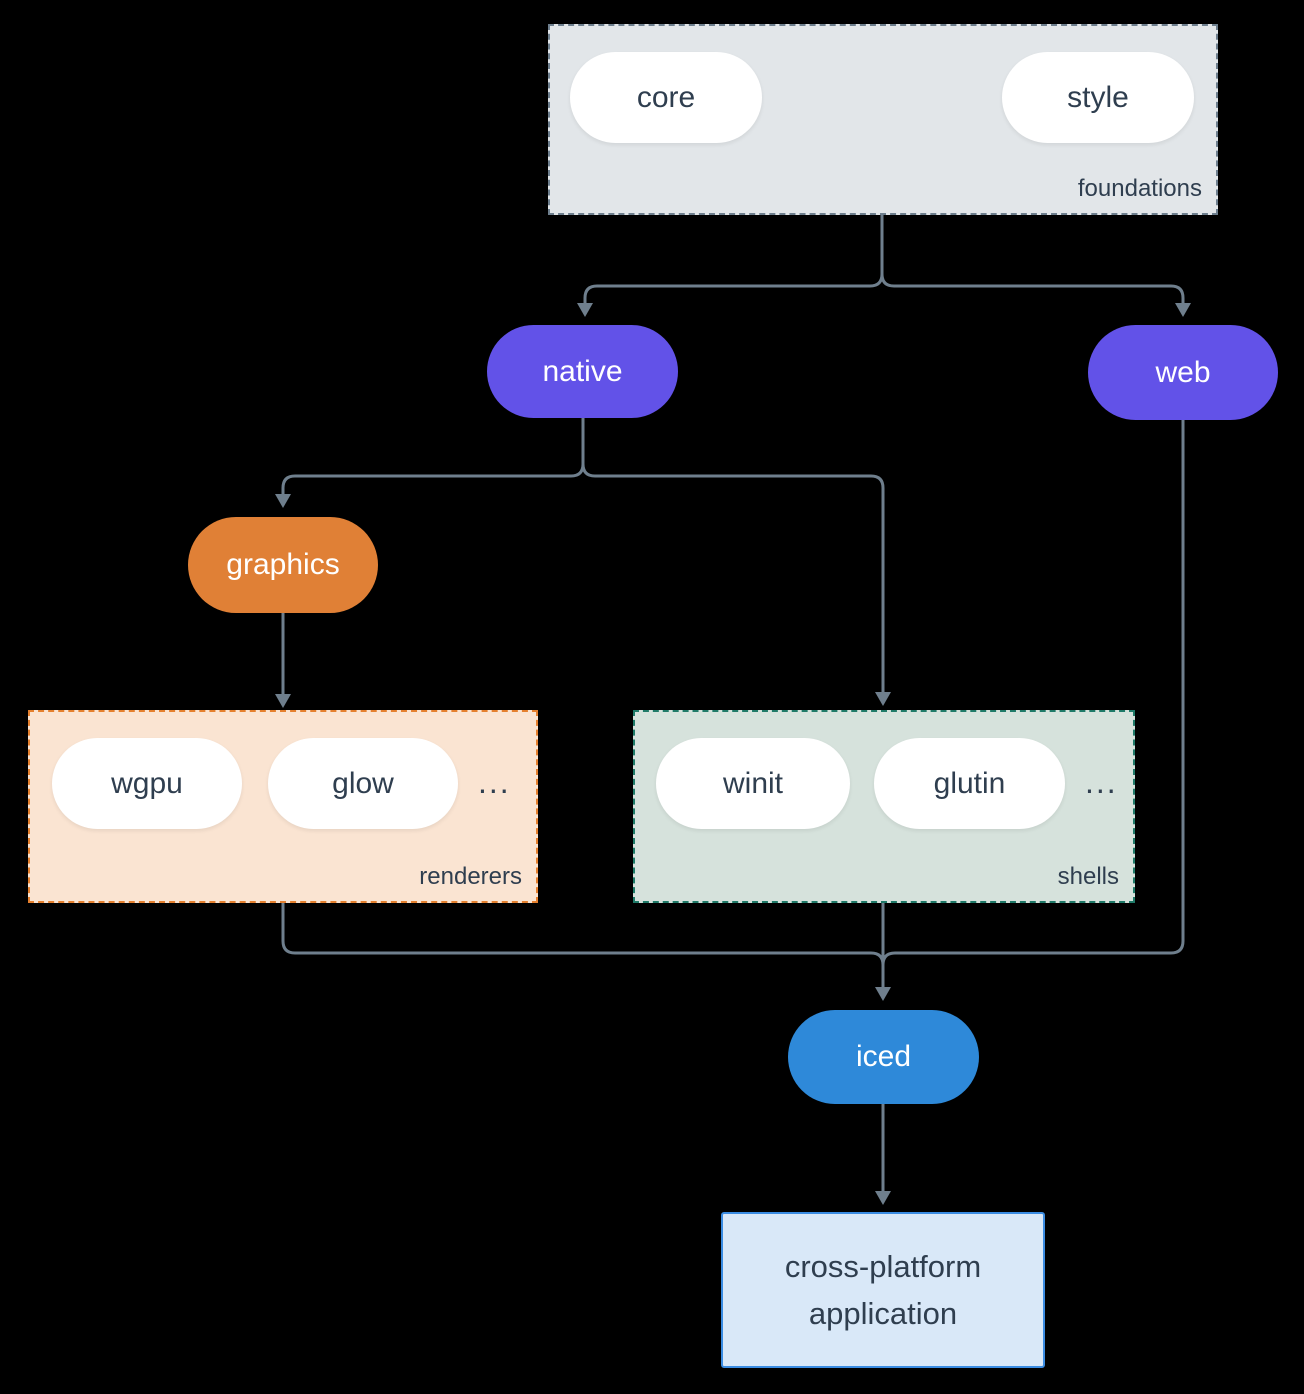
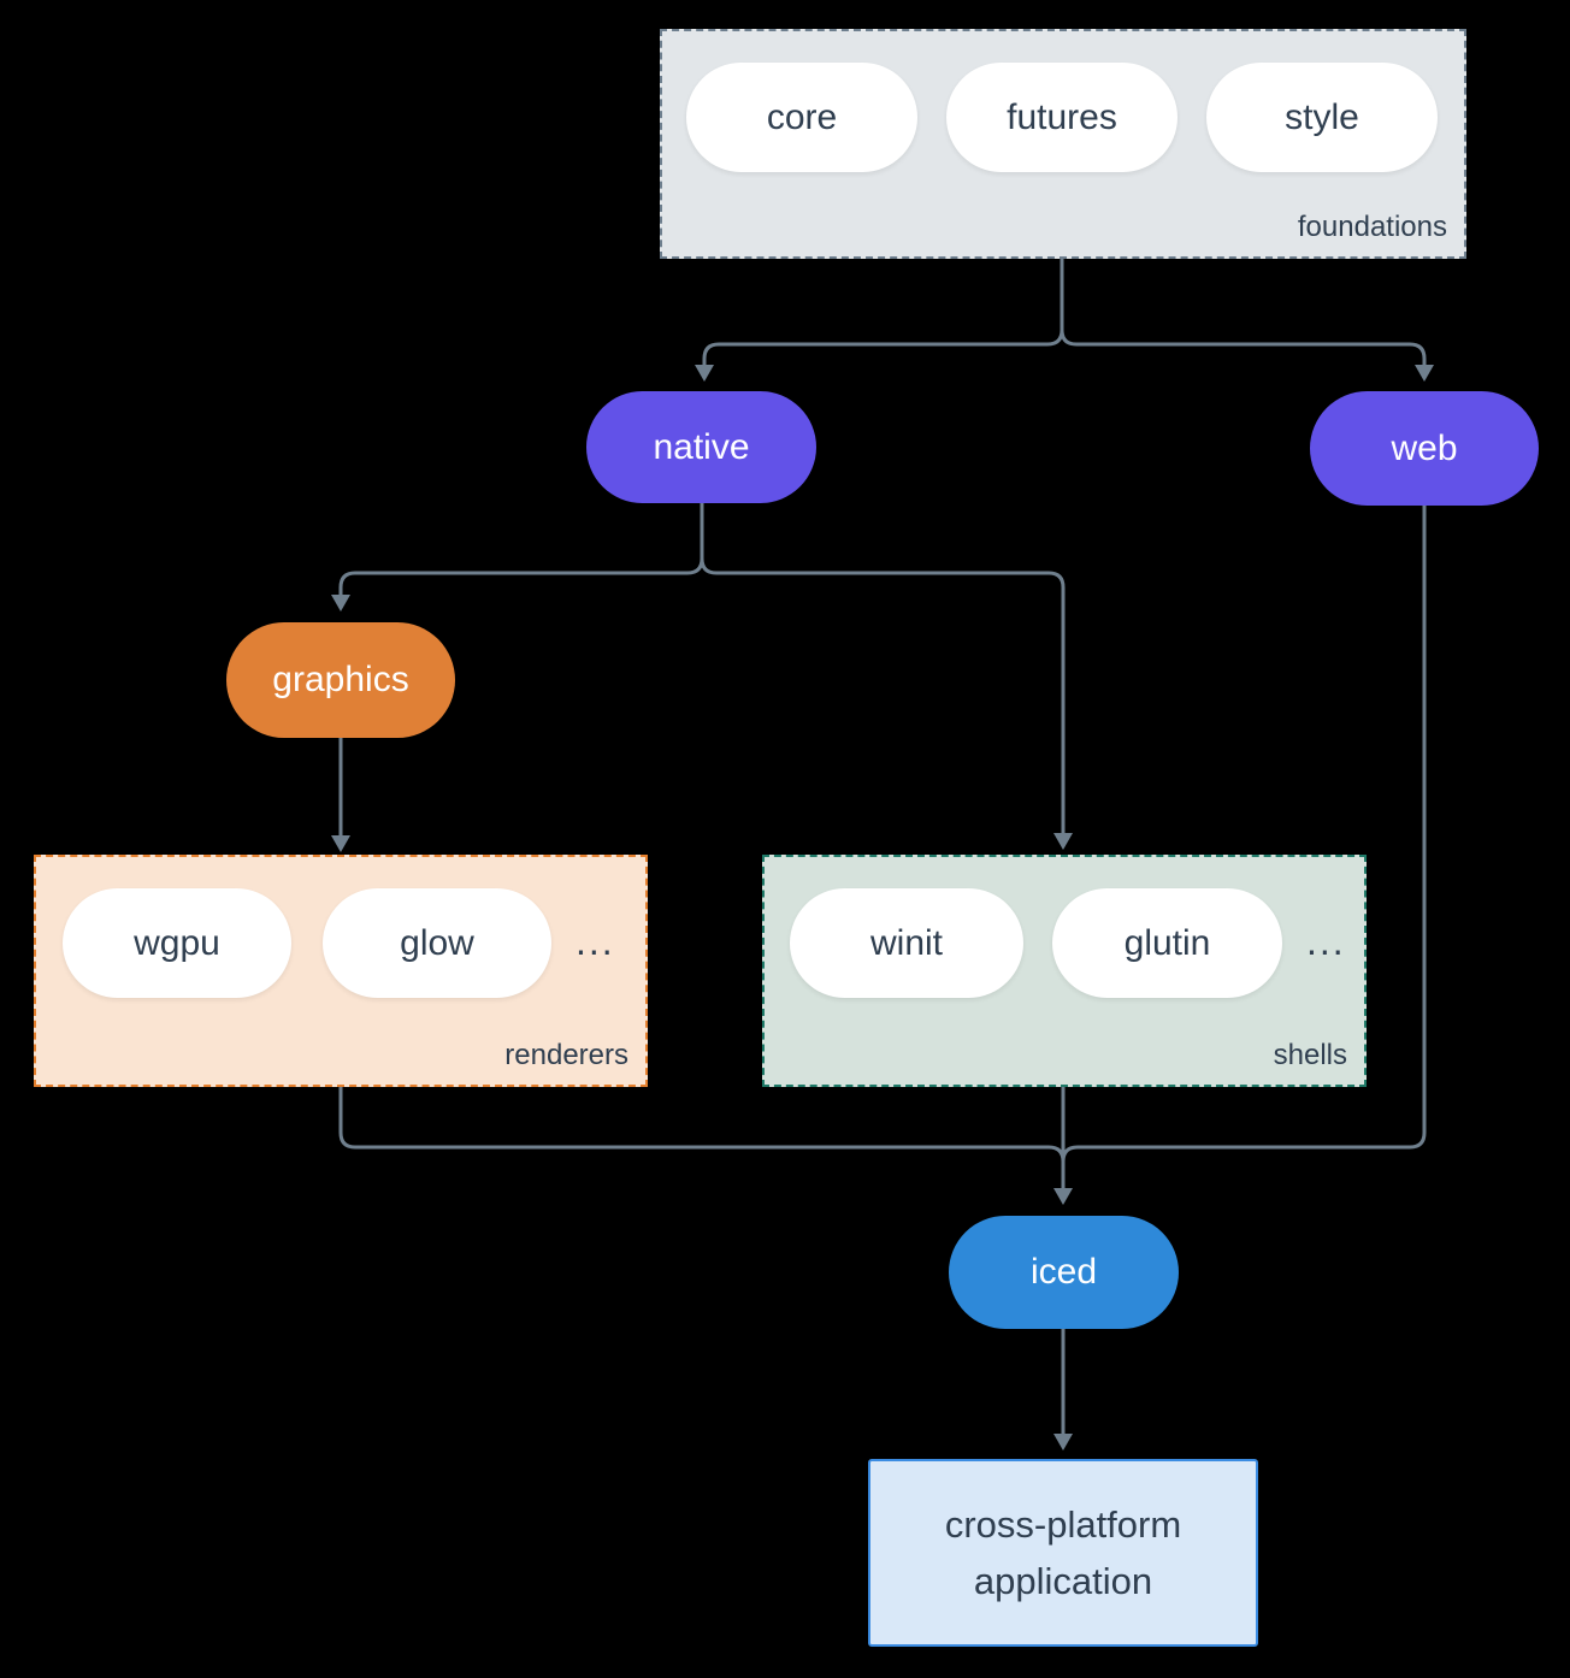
  core
+ futures
  style
  foundations
  native
  web
  graphics
  wgpu
  glow
  ...
  renderers
  winit
  glutin
  ...
  shells
  iced
  cross-platform application
